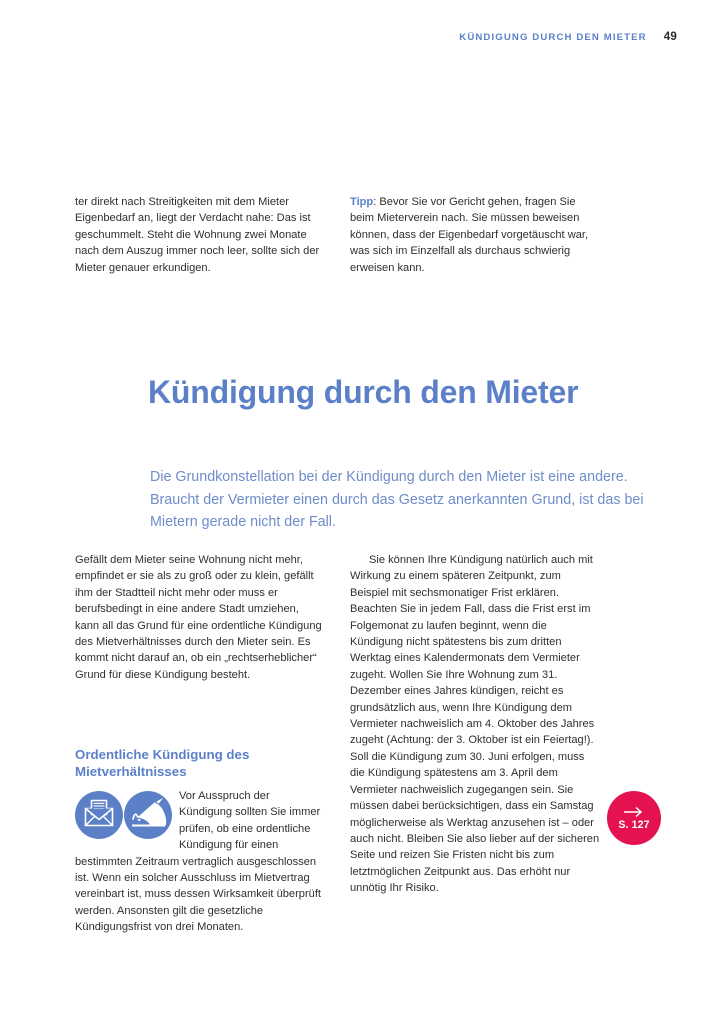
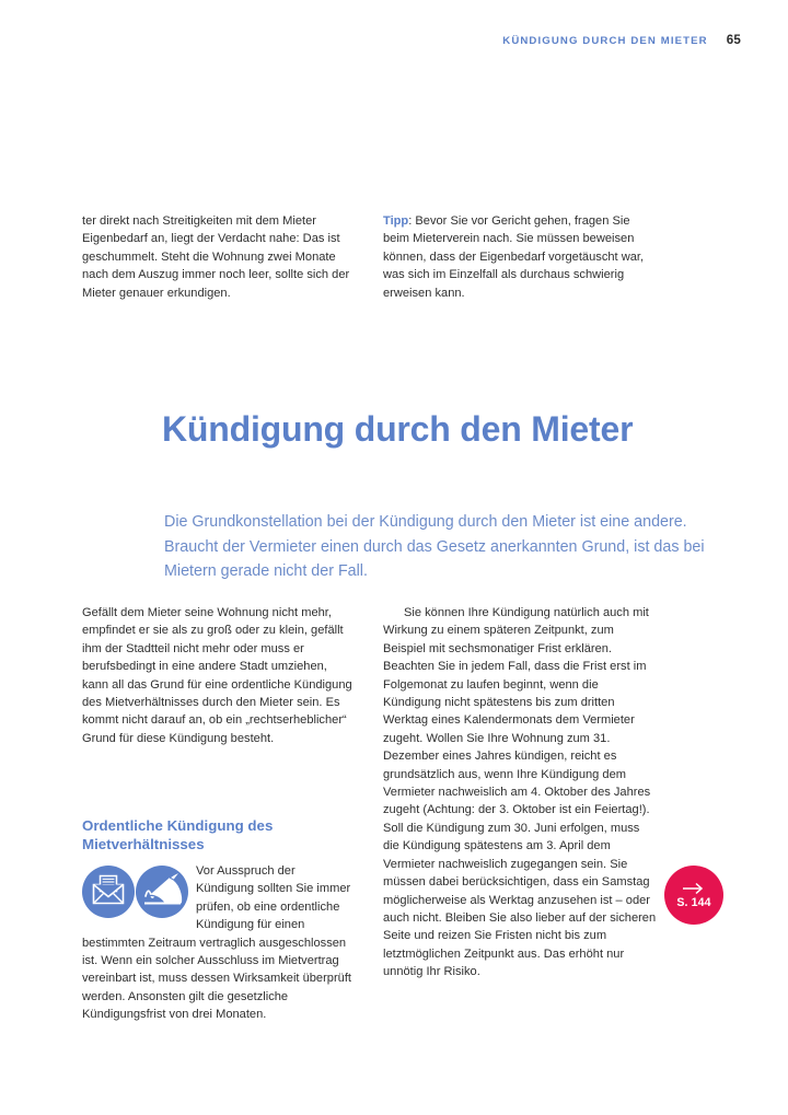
  KÜNDIGUNG DURCH DEN MIETER
- 49
+ 65
  ter direkt nach Streitigkeiten mit dem Mieter Eigenbedarf an, liegt der Verdacht nahe: Das ist geschummelt. Steht die Wohnung zwei Monate nach dem Auszug immer noch leer, sollte sich der Mieter genauer erkundigen.
  Tipp: Bevor Sie vor Gericht gehen, fragen Sie beim Mieterverein nach. Sie müssen beweisen können, dass der Eigenbedarf vorgetäuscht war, was sich im Einzelfall als durchaus schwierig erweisen kann.
  Kündigung durch den Mieter
  Die Grundkonstellation bei der Kündigung durch den Mieter ist eine andere. Braucht der Vermieter einen durch das Gesetz anerkannten Grund, ist das bei Mietern gerade nicht der Fall.
  Gefällt dem Mieter seine Wohnung nicht mehr, empfindet er sie als zu groß oder zu klein, gefällt ihm der Stadtteil nicht mehr oder muss er berufsbedingt in eine andere Stadt umziehen, kann all das Grund für eine ordentliche Kündigung des Mietverhältnisses durch den Mieter sein. Es kommt nicht darauf an, ob ein „rechtserheblicher“ Grund für diese Kündigung besteht.
  Ordentliche Kündigung des Mietverhältnisses
  Vor Ausspruch der Kündigung sollten Sie immer prüfen, ob eine ordentliche Kündigung für einen bestimmten Zeitraum vertraglich ausgeschlossen ist. Wenn ein solcher Ausschluss im Mietvertrag vereinbart ist, muss dessen Wirksamkeit überprüft werden. Ansonsten gilt die gesetzliche Kündigungsfrist von drei Monaten.
  Sie können Ihre Kündigung natürlich auch mit Wirkung zu einem späteren Zeitpunkt, zum Beispiel mit sechsmonatiger Frist erklären. Beachten Sie in jedem Fall, dass die Frist erst im Folgemonat zu laufen beginnt, wenn die Kündigung nicht spätestens bis zum dritten Werktag eines Kalendermonats dem Vermieter zugeht. Wollen Sie Ihre Wohnung zum 31. Dezember eines Jahres kündigen, reicht es grundsätzlich aus, wenn Ihre Kündigung dem Vermieter nachweislich am 4. Oktober des Jahres zugeht (Achtung: der 3. Oktober ist ein Feiertag!). Soll die Kündigung zum 30. Juni erfolgen, muss die Kündigung spätestens am 3. April dem Vermieter nachweislich zugegangen sein. Sie müssen dabei berücksichtigen, dass ein Samstag möglicherweise als Werktag anzusehen ist – oder auch nicht. Bleiben Sie also lieber auf der sicheren Seite und reizen Sie Fristen nicht bis zum letztmöglichen Zeitpunkt aus. Das erhöht nur unnötig Ihr Risiko.
- S. 127
+ S. 144
